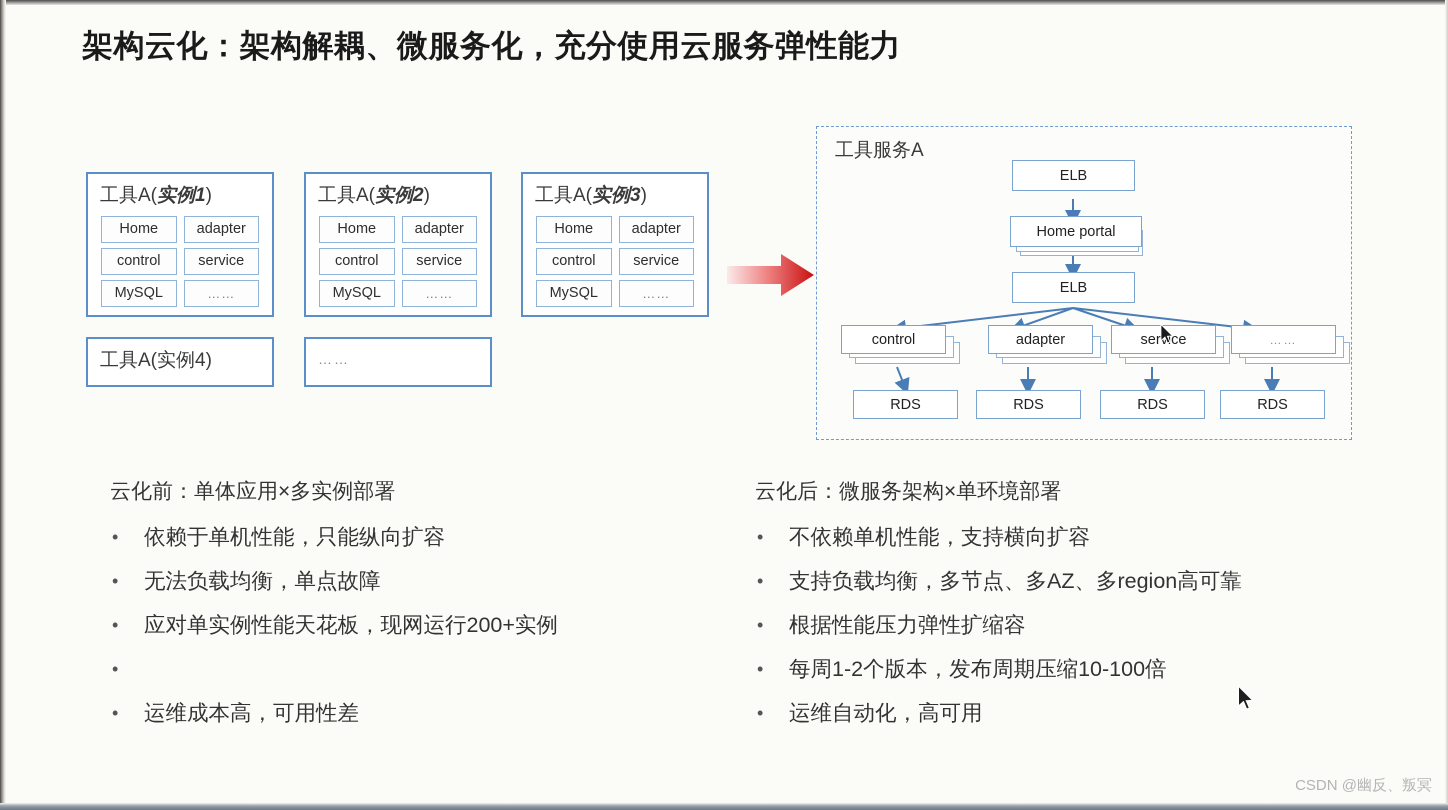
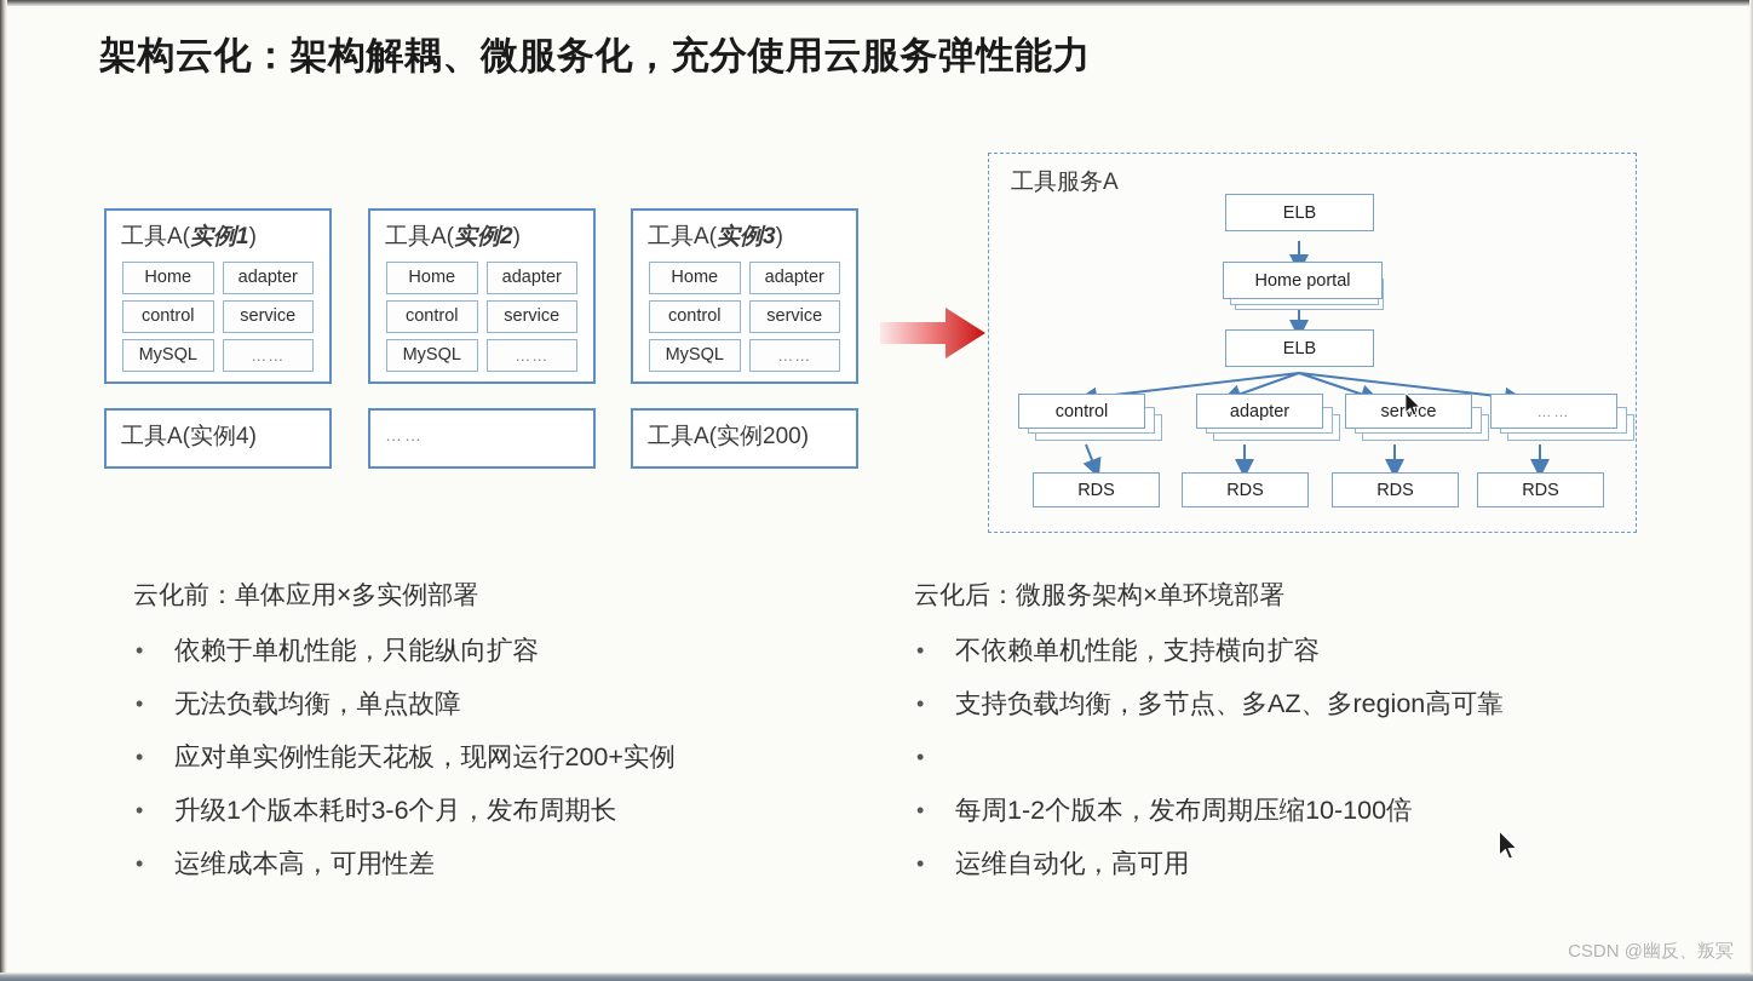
  架构云化：架构解耦、微服务化，充分使用云服务弹性能力
  工具A(实例1)
  Home
  adapter
  control
  service
  MySQL
  ……
  工具A(实例2)
  Home
  adapter
  control
  service
  MySQL
  ……
  工具A(实例3)
  Home
  adapter
  control
  service
  MySQL
  ……
  工具A(实例4)
  ……
+ 工具A(实例200)
  工具服务A
  ELB
  Home portal
  ELB
  control
  adapter
  service
  ……
  RDS
  RDS
  RDS
  RDS
  云化前：单体应用×多实例部署
  •
  依赖于单机性能，只能纵向扩容
  •
  无法负载均衡，单点故障
  •
  应对单实例性能天花板，现网运行200+实例
  •
+ 升级1个版本耗时3-6个月，发布周期长
  •
  运维成本高，可用性差
  云化后：微服务架构×单环境部署
  •
  不依赖单机性能，支持横向扩容
  •
  支持负载均衡，多节点、多AZ、多region高可靠
  •
- 根据性能压力弹性扩缩容
  •
  每周1-2个版本，发布周期压缩10-100倍
  •
  运维自动化，高可用
  CSDN @幽反、叛冥
